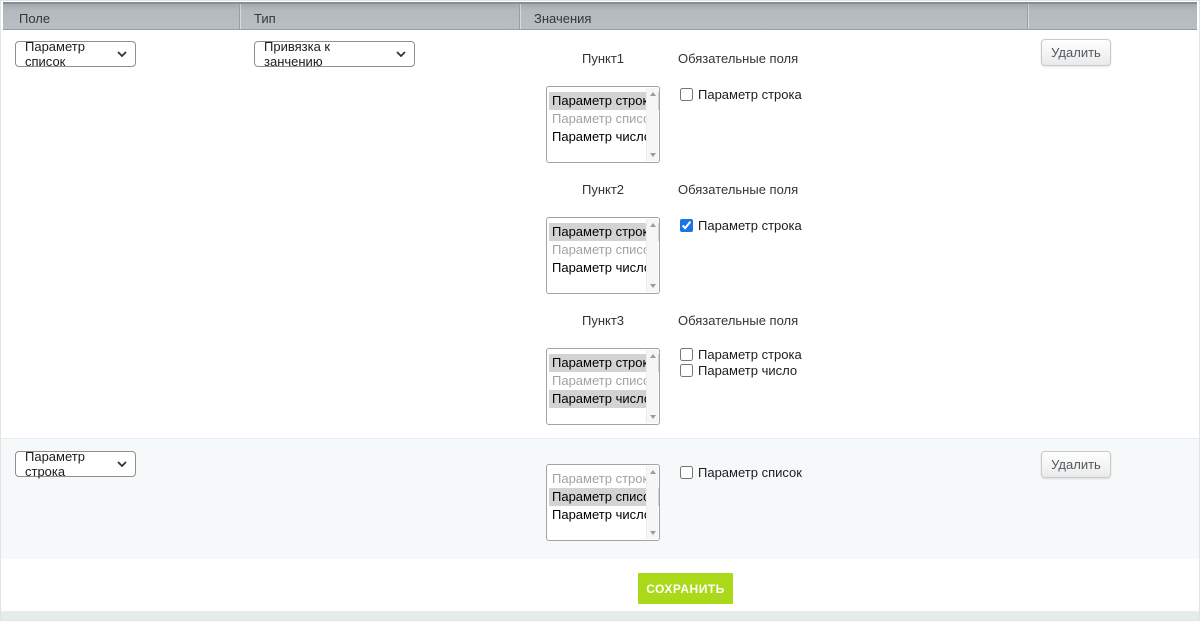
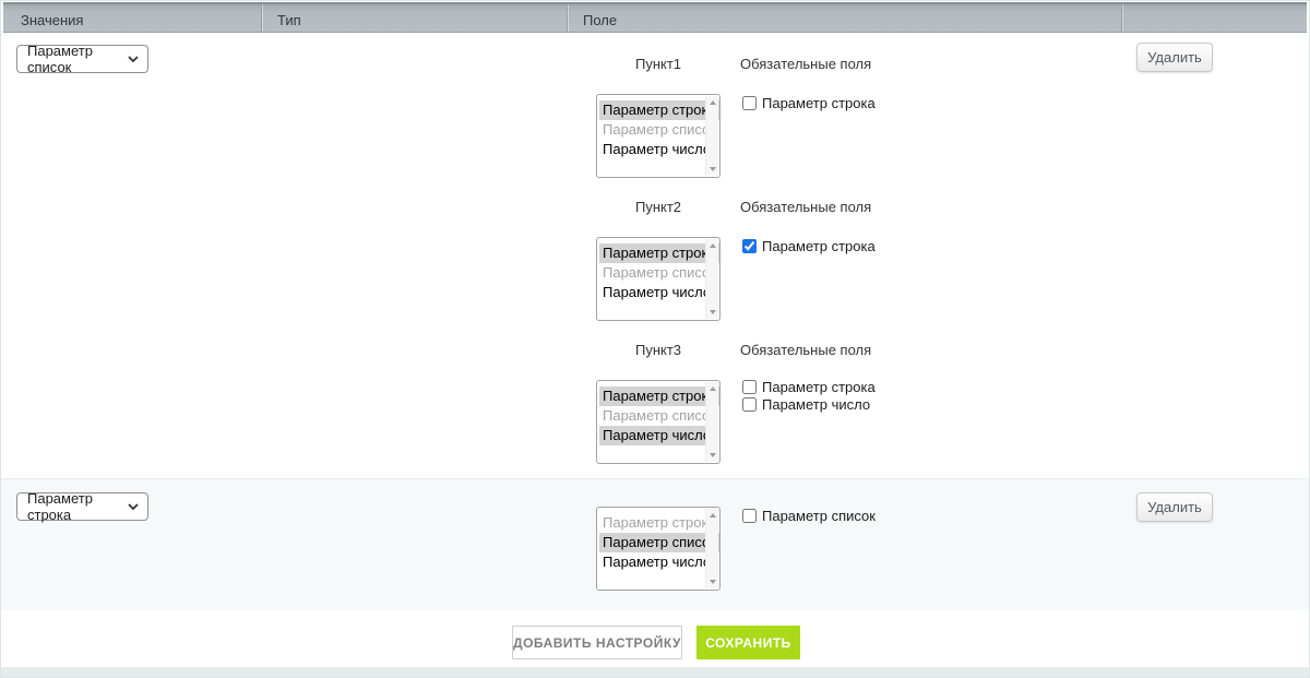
- Поле
+ Значения
  Тип
- Значения
+ Поле
  Параметр список
- Привязка к занчению
  Удалить
  Пункт1
  Обязательные поля
  Параметр стро
  Параметр спис
  Параметр числ
  Параметр строка
  Пункт2
  Обязательные поля
  Параметр стро
  Параметр спис
  Параметр числ
  Параметр строка
  Пункт3
  Обязательные поля
  Параметр стро
  Параметр спис
  Параметр числ
  Параметр строка
  Параметр число
  Параметр строка
  Удалить
  Параметр стро
  Параметр спис
  Параметр числ
  Параметр список
+ ДОБАВИТЬ НАСТРОЙКУ
  СОХРАНИТЬ
